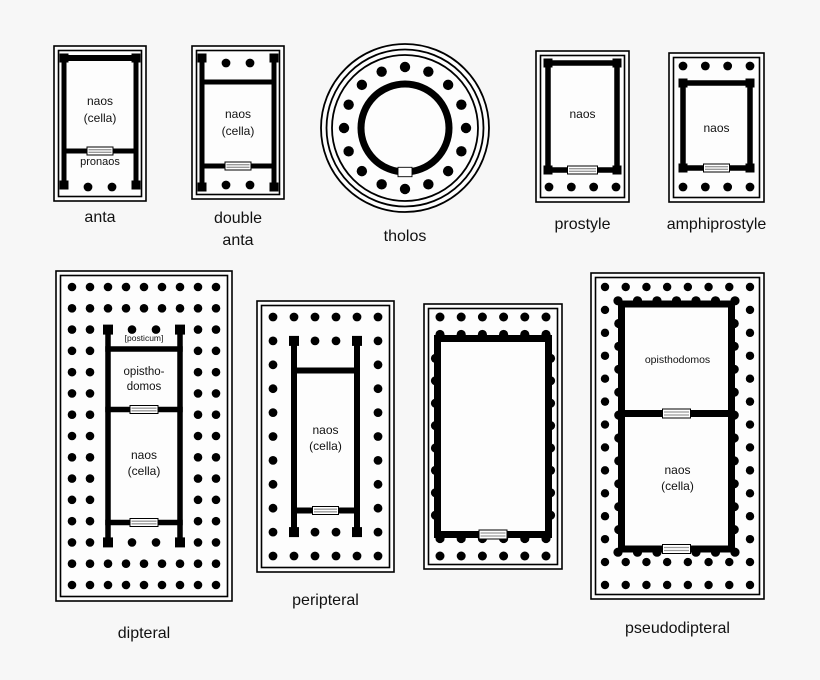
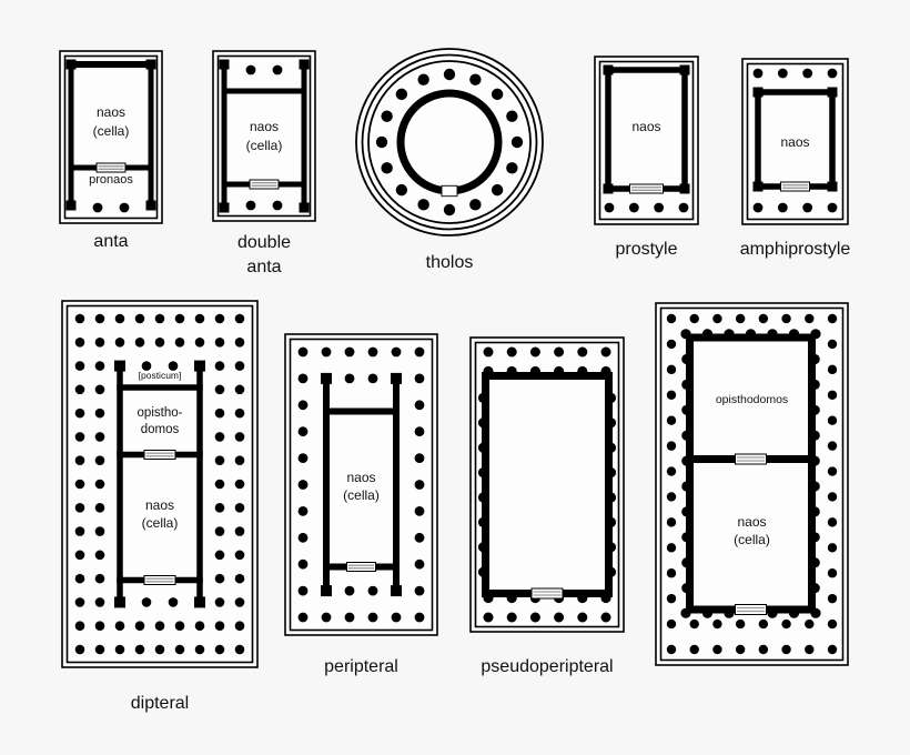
  naos
  (cella)
  pronaos
  anta
  naos
  (cella)
  double
  anta
  tholos
  naos
  prostyle
  naos
  amphiprostyle
  [posticum]
  opistho-
  domos
  naos
  (cella)
  dipteral
  naos
  (cella)
  peripteral
+ pseudoperipteral
  opisthodomos
  naos
  (cella)
- pseudodipteral
